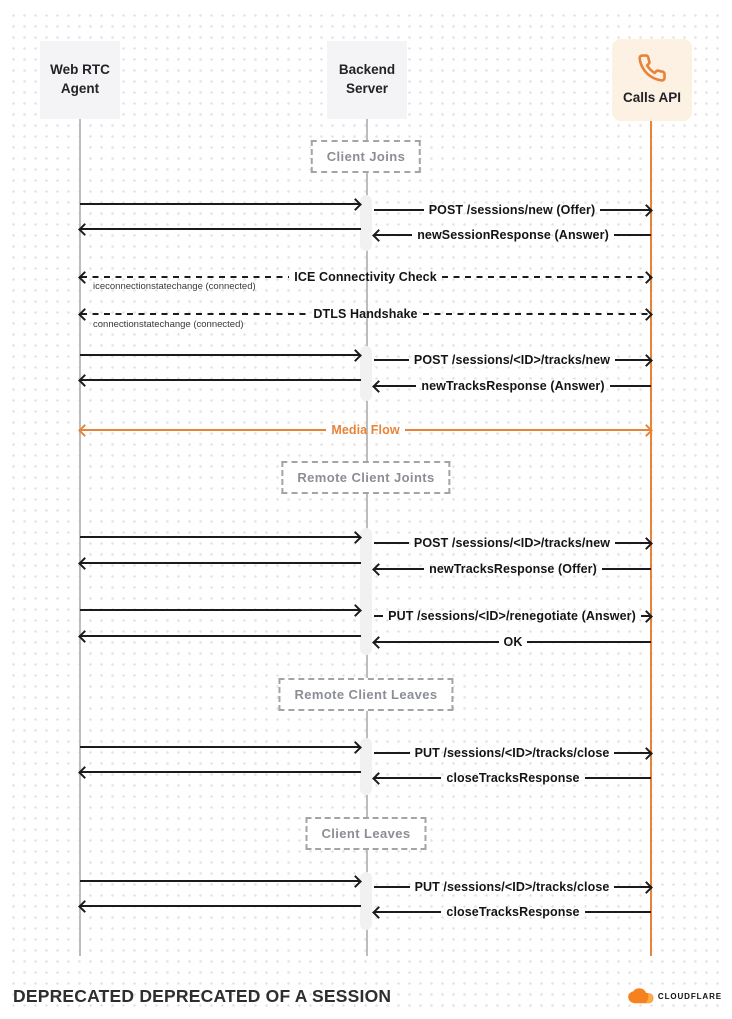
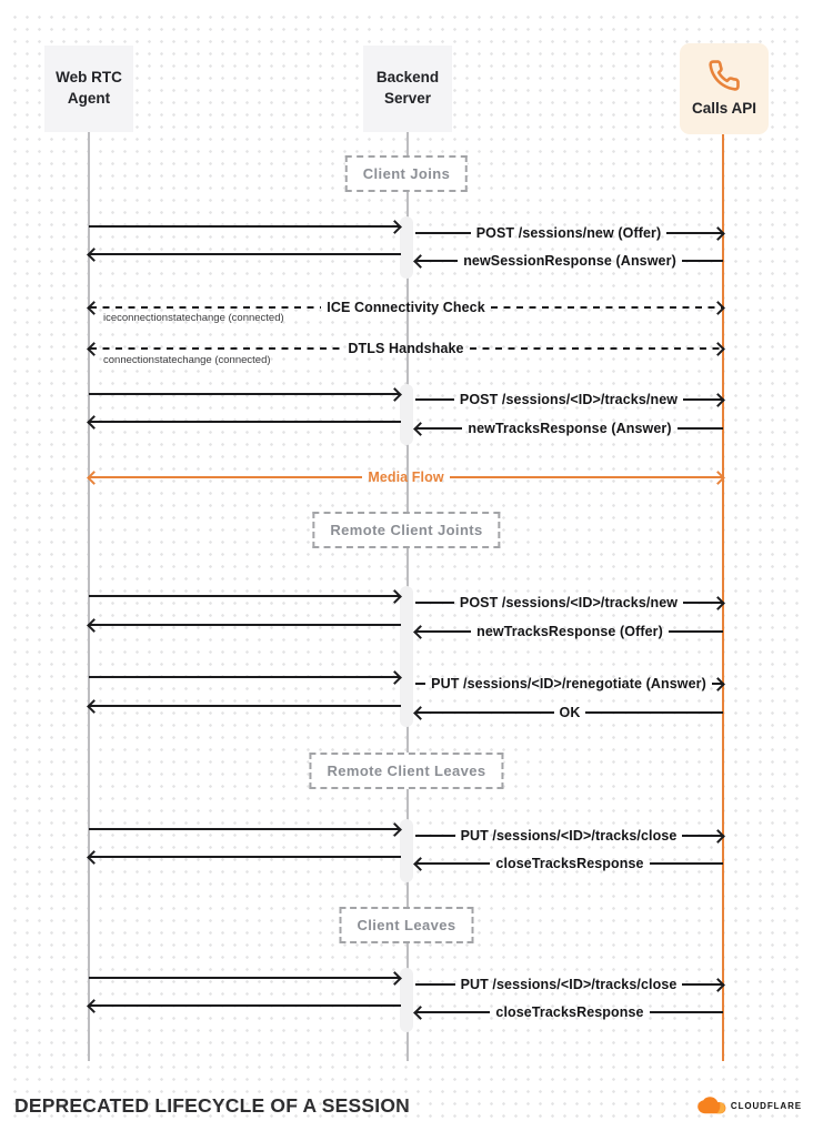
  Web RTC Agent
  Backend Server
  Calls API
  Client Joins
  Remote Client Joints
  Remote Client Leaves
  Client Leaves
  POST /sessions/new (Offer)
  newSessionResponse (Answer)
  ICE Connectivity Check
  iceconnectionstatechange (connected)
  DTLS Handshake
  connectionstatechange (connected)
  POST /sessions/<ID>/tracks/new
  newTracksResponse (Answer)
  Media Flow
  POST /sessions/<ID>/tracks/new
  newTracksResponse (Offer)
  PUT /sessions/<ID>/renegotiate (Answer)
  OK
  PUT /sessions/<ID>/tracks/close
  closeTracksResponse
  PUT /sessions/<ID>/tracks/close
  closeTracksResponse
- DEPRECATED DEPRECATED OF A SESSION
+ DEPRECATED LIFECYCLE OF A SESSION
  CLOUDFLARE
